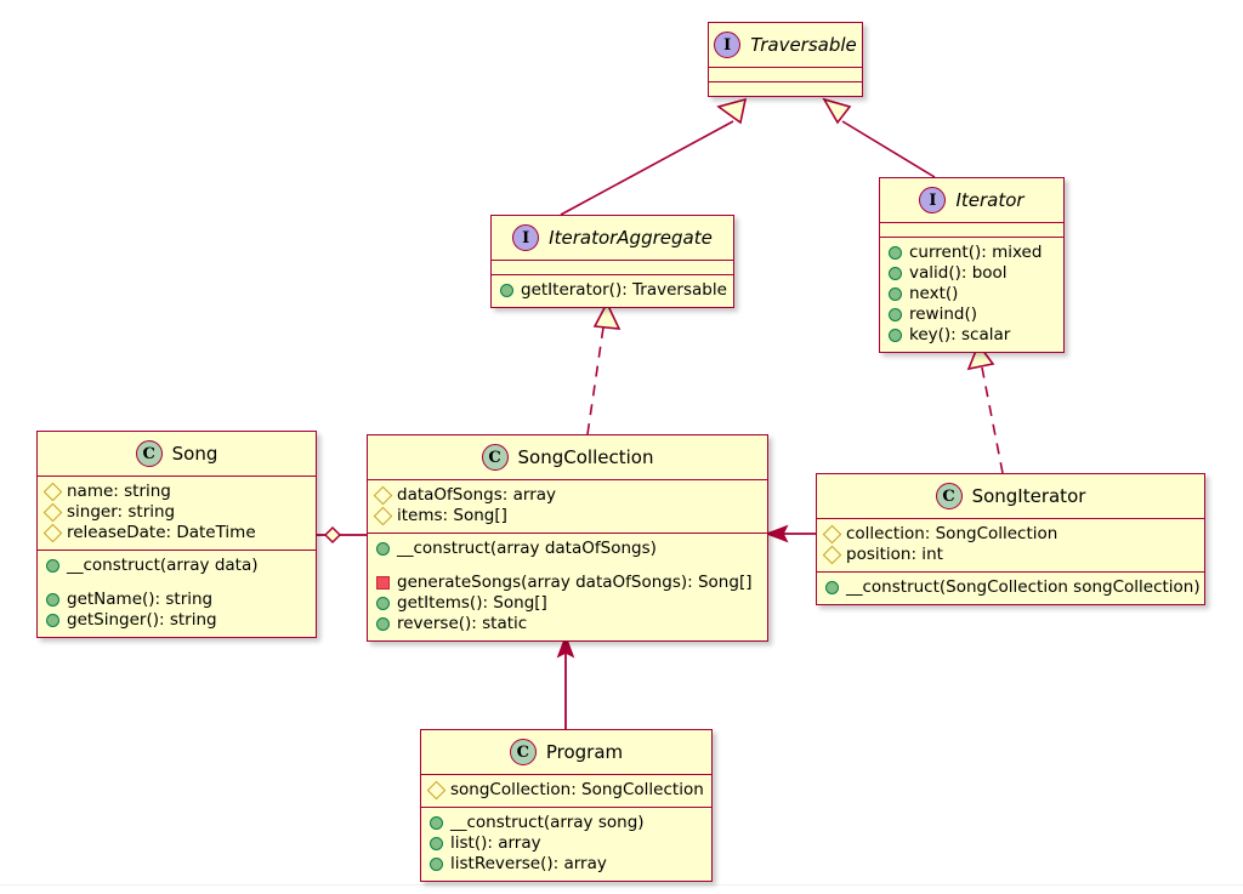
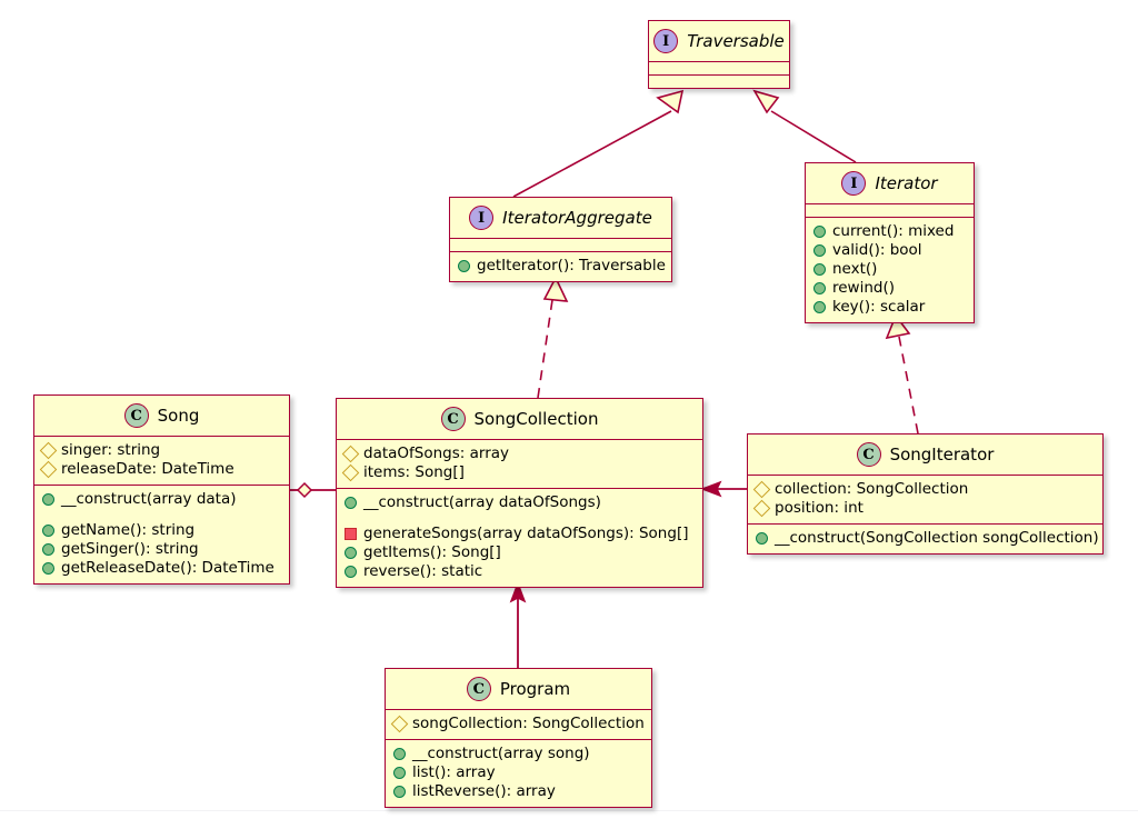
  I
  Traversable
  I
  IteratorAggregate
  getIterator(): Traversable
  I
  Iterator
  current(): mixed
  valid(): bool
  next()
  rewind()
  key(): scalar
  C
  Song
- name: string
  singer: string
  releaseDate: DateTime
  __construct(array data)
  getName(): string
  getSinger(): string
+ getReleaseDate(): DateTime
  C
  SongCollection
  dataOfSongs: array
  items: Song[]
  __construct(array dataOfSongs)
  generateSongs(array dataOfSongs): Song[]
  getItems(): Song[]
  reverse(): static
  C
  SongIterator
  collection: SongCollection
  position: int
  __construct(SongCollection songCollection)
  C
  Program
  songCollection: SongCollection
  __construct(array song)
  list(): array
  listReverse(): array
